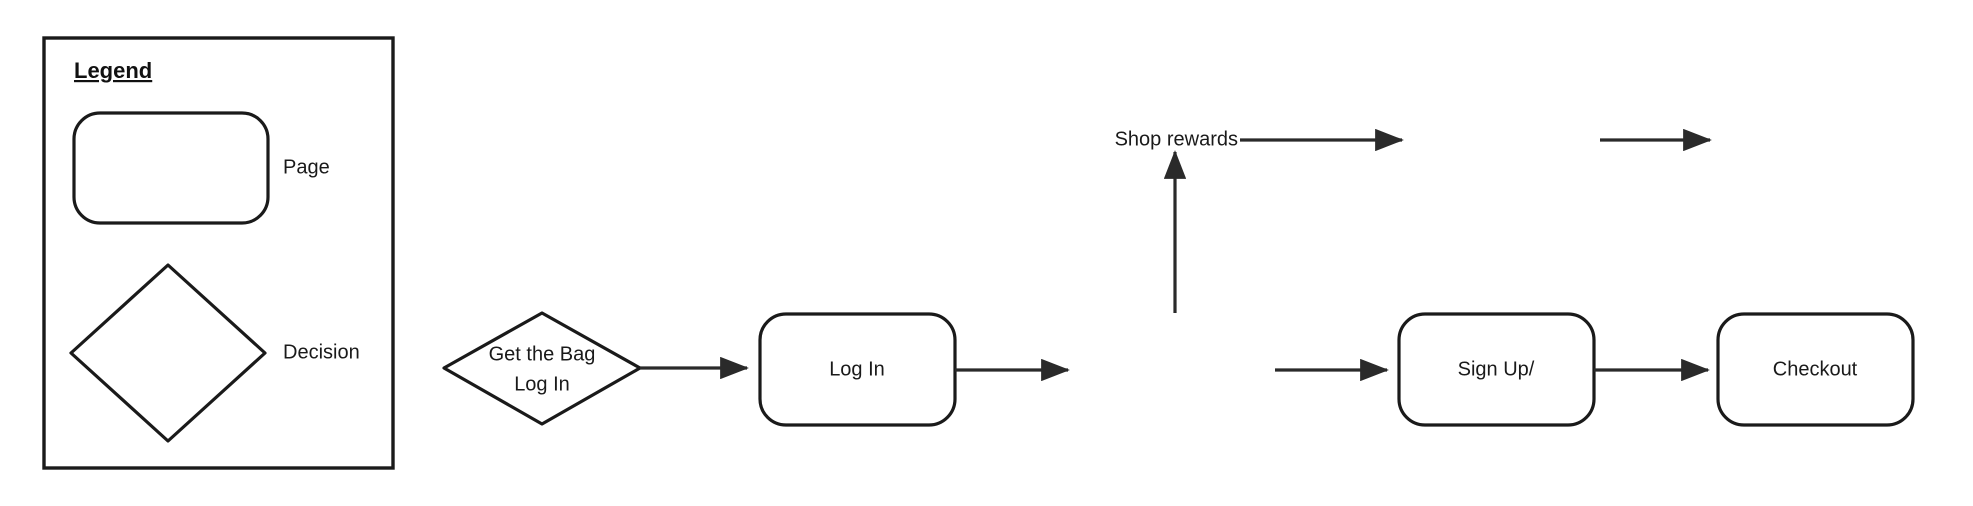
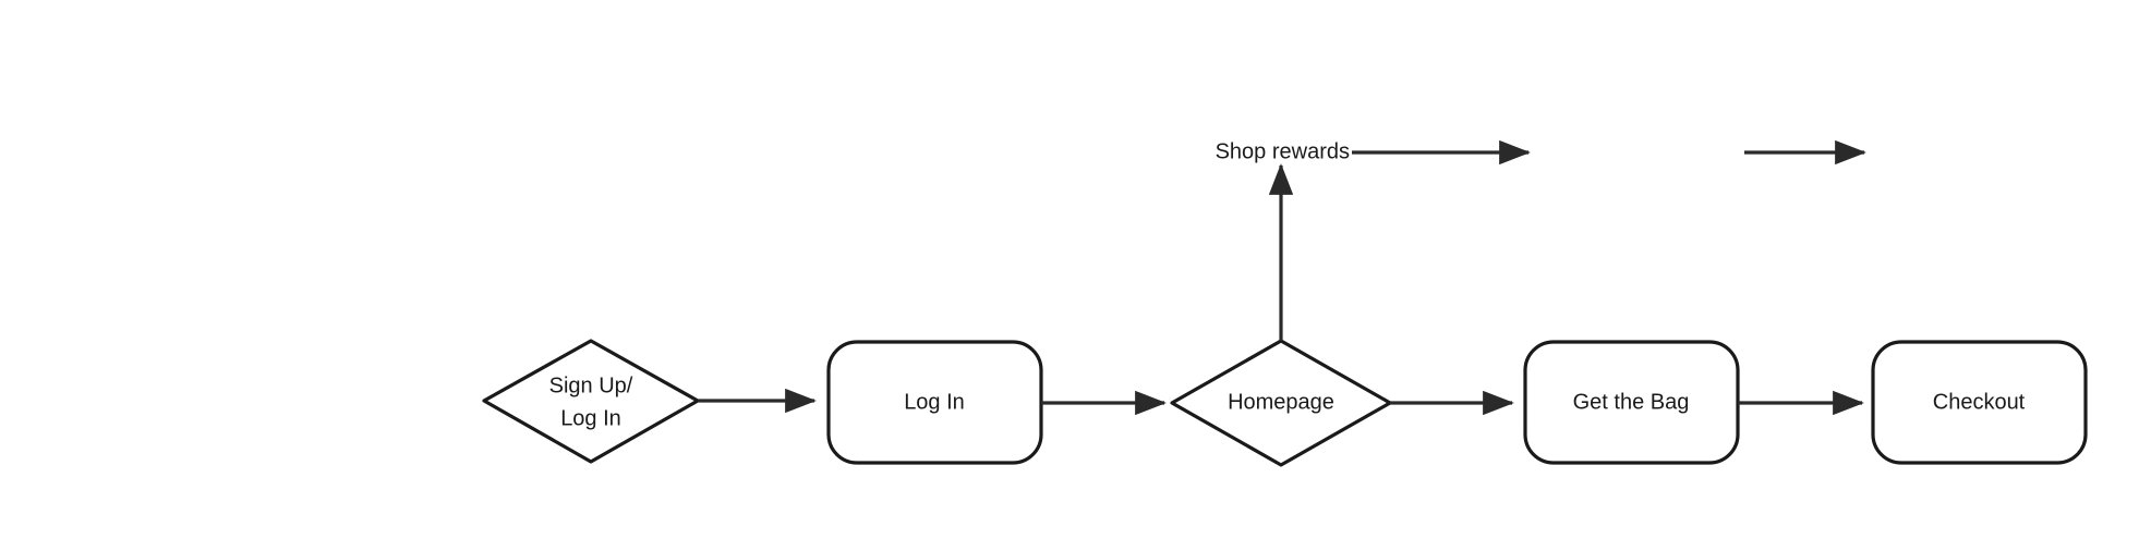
- Legend
- Page
- Decision
- Get the Bag
+ Sign Up/
  Log In
  Log In
+ Homepage
  Shop rewards
- Sign Up/
+ Get the Bag
  Checkout
